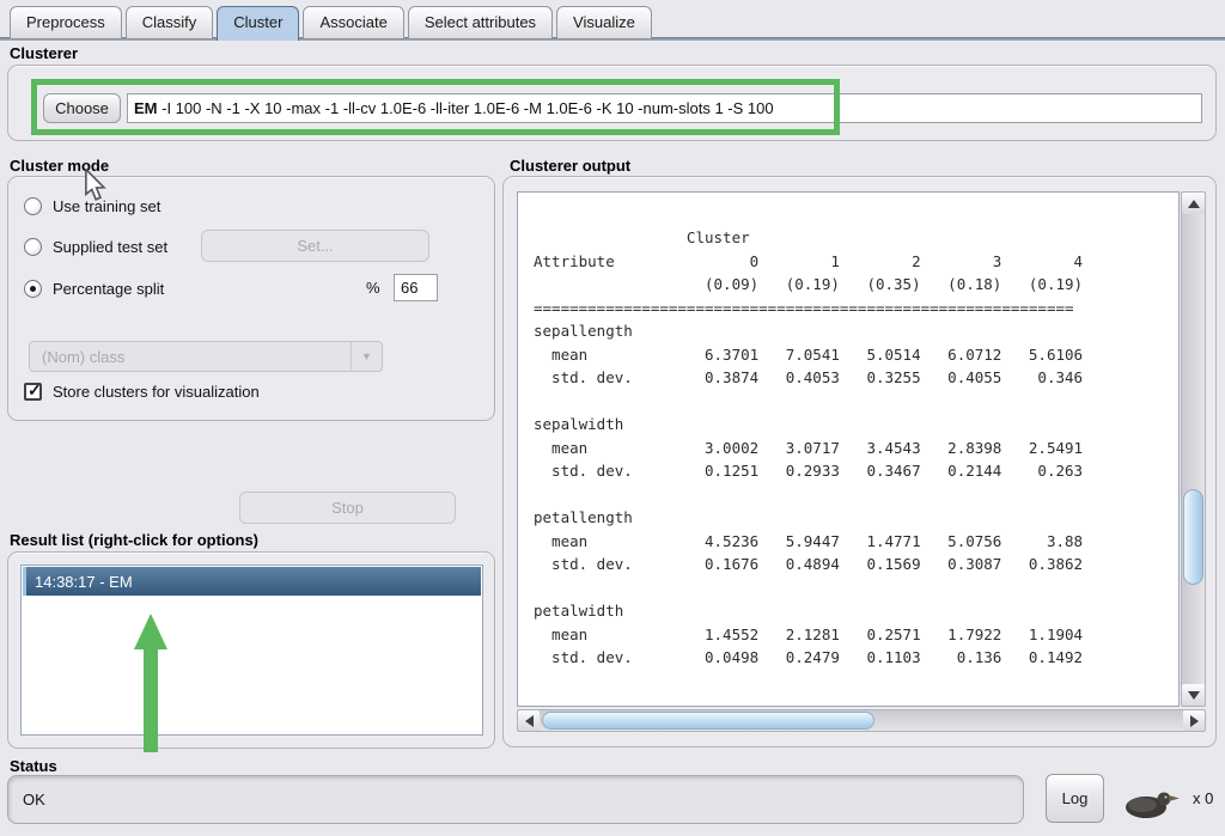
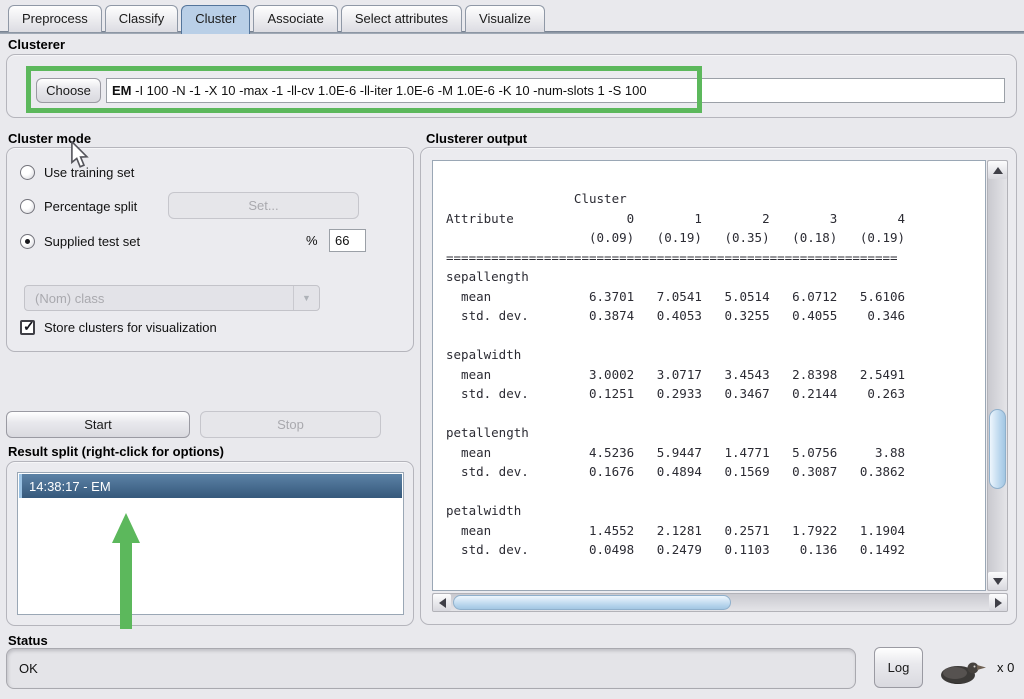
  Preprocess
  Classify
  Cluster
  Associate
  Select attributes
  Visualize
  Clusterer
  Choose
  EM
  -I 100 -N -1 -X 10 -max -1 -ll-cv 1.0E-6 -ll-iter 1.0E-6 -M 1.0E-6 -K 10 -num-slots 1 -S 100
  Cluster mode
  Use training set
- Supplied test set
+ Percentage split
  Set...
- Percentage split
+ Supplied test set
  %
  66
  (Nom) class
  ▼
  Store clusters for visualization
+ Start
  Stop
- Result list (right-click for options)
+ Result split (right-click for options)
  14:38:17 - EM
  Clusterer output
  Cluster
  Attribute 0 1 2 3 4
  (0.09) (0.19) (0.35) (0.18) (0.19)
  ============================================================
  sepallength
  mean 6.3701 7.0541 5.0514 6.0712 5.6106
  std. dev. 0.3874 0.4053 0.3255 0.4055 0.346
  sepalwidth
  mean 3.0002 3.0717 3.4543 2.8398 2.5491
  std. dev. 0.1251 0.2933 0.3467 0.2144 0.263
  petallength
  mean 4.5236 5.9447 1.4771 5.0756 3.88
  std. dev. 0.1676 0.4894 0.1569 0.3087 0.3862
  petalwidth
  mean 1.4552 2.1281 0.2571 1.7922 1.1904
  std. dev. 0.0498 0.2479 0.1103 0.136 0.1492
  Status
  OK
  Log
  x 0
